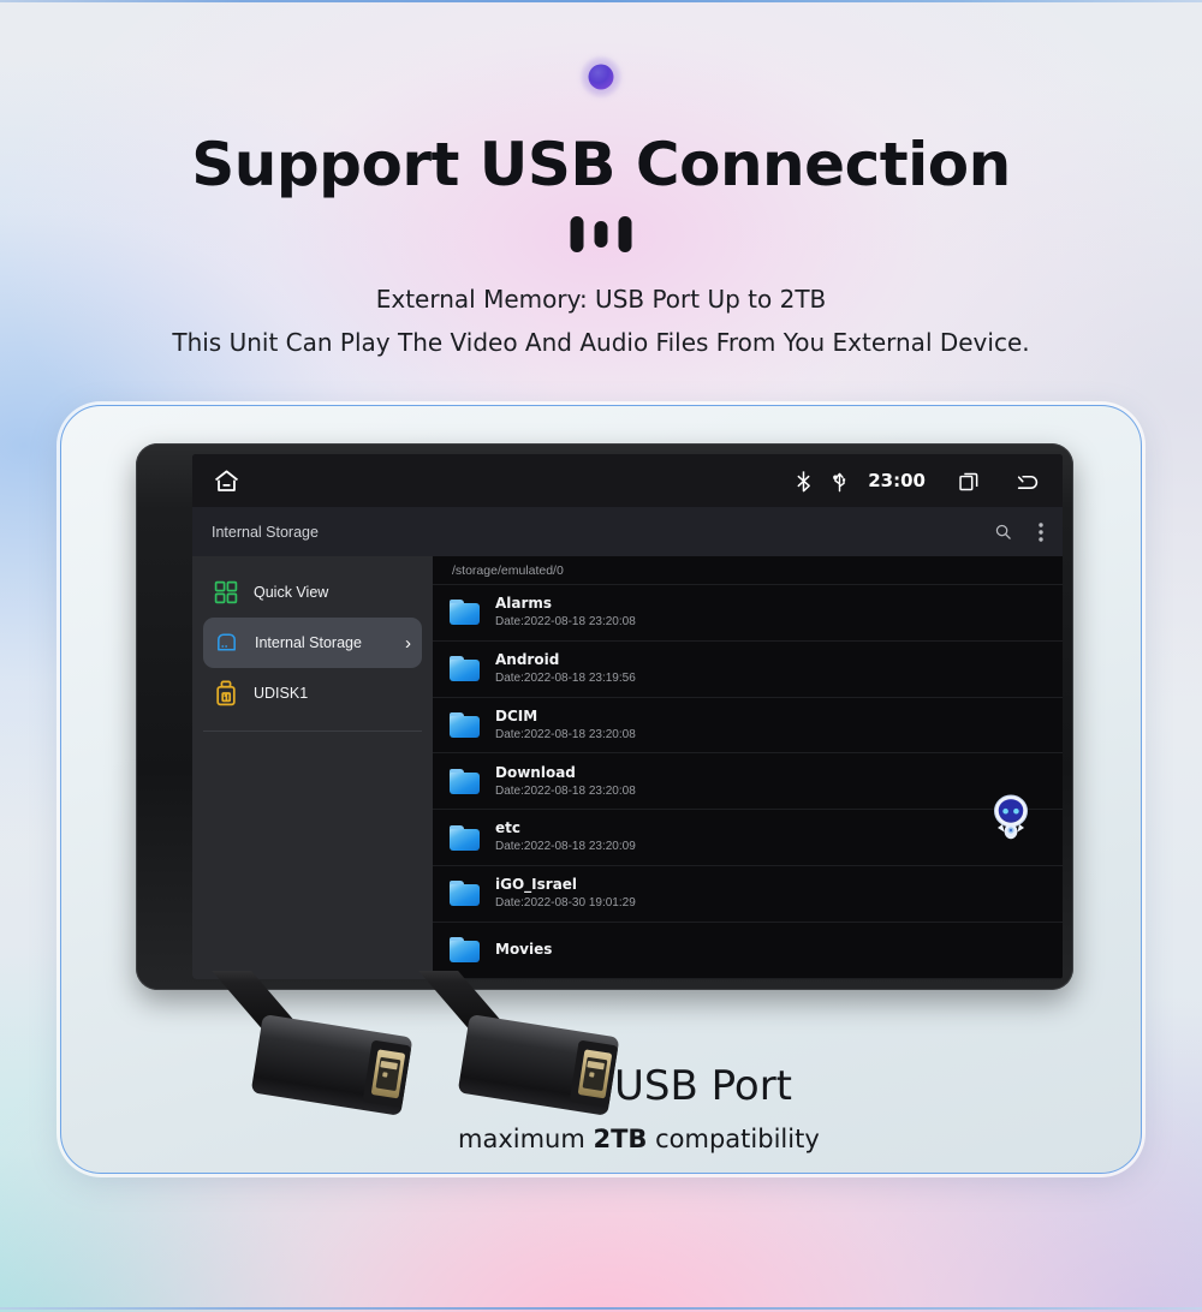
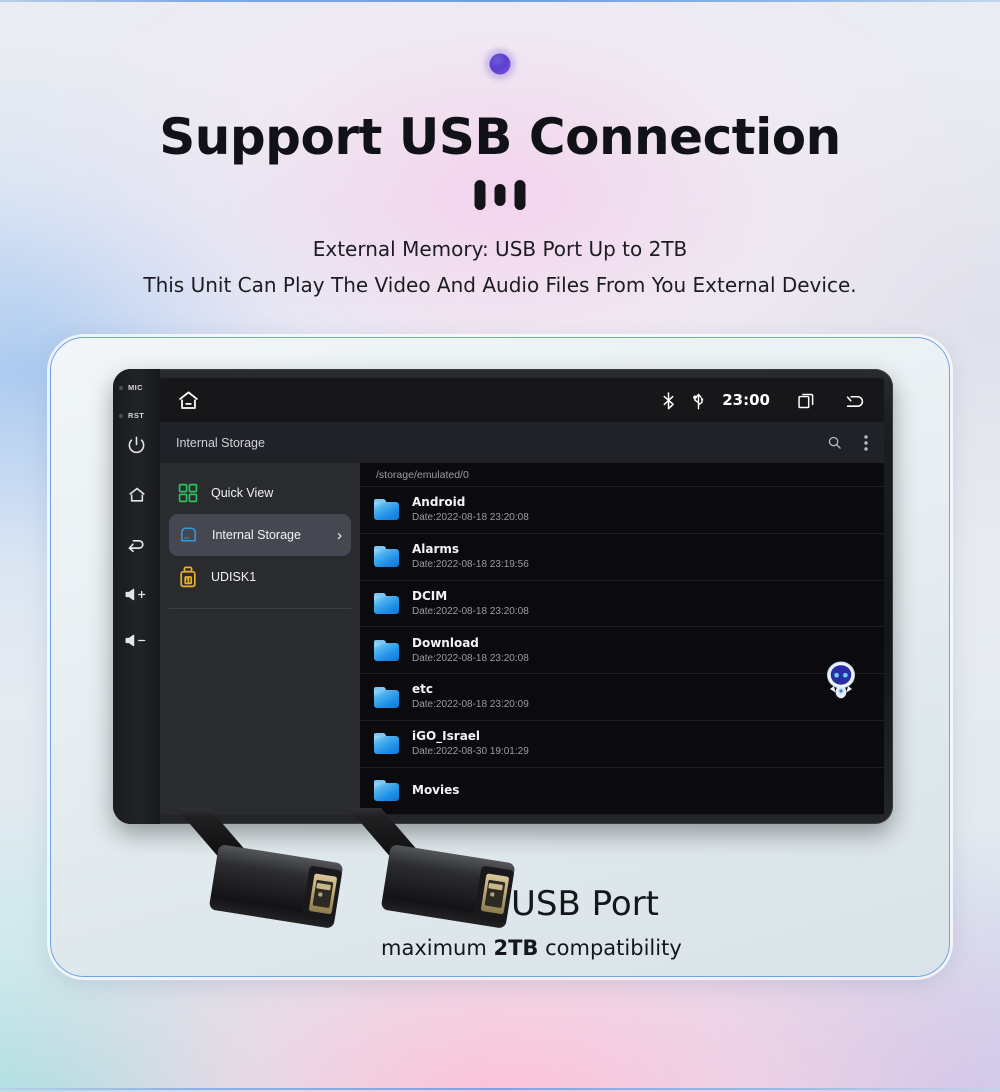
  Support USB Connection
  External Memory: USB Port Up to 2TB
  This Unit Can Play The Video And Audio Files From You External Device.
+ MIC
+ RST
  23:00
  Internal Storage
  Quick View
  Internal Storage
  ›
  UDISK1
  /storage/emulated/0
- Alarms
+ Android
  Date:2022-08-18 23:20:08
- Android
+ Alarms
  Date:2022-08-18 23:19:56
  DCIM
  Date:2022-08-18 23:20:08
  Download
  Date:2022-08-18 23:20:08
  etc
  Date:2022-08-18 23:20:09
  iGO_Israel
  Date:2022-08-30 19:01:29
  Movies
  USB Port
  maximum 2TB compatibility
